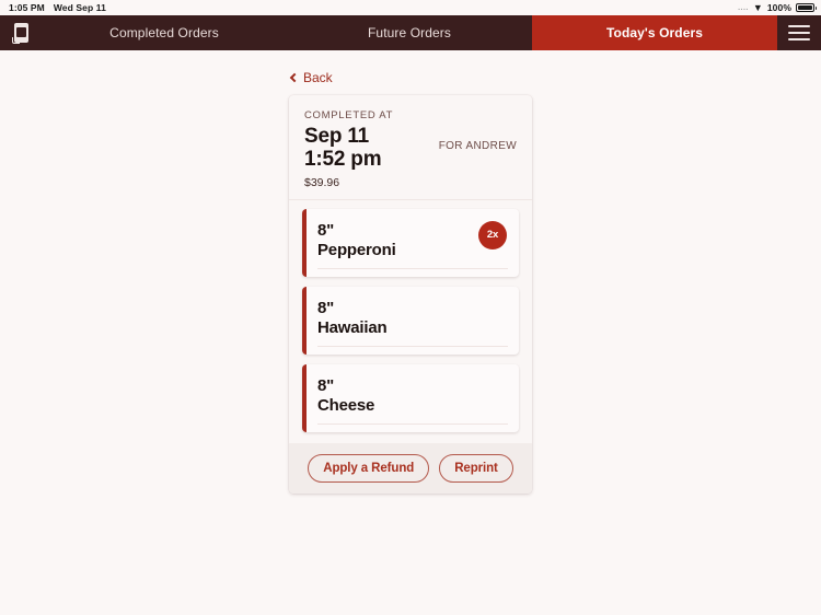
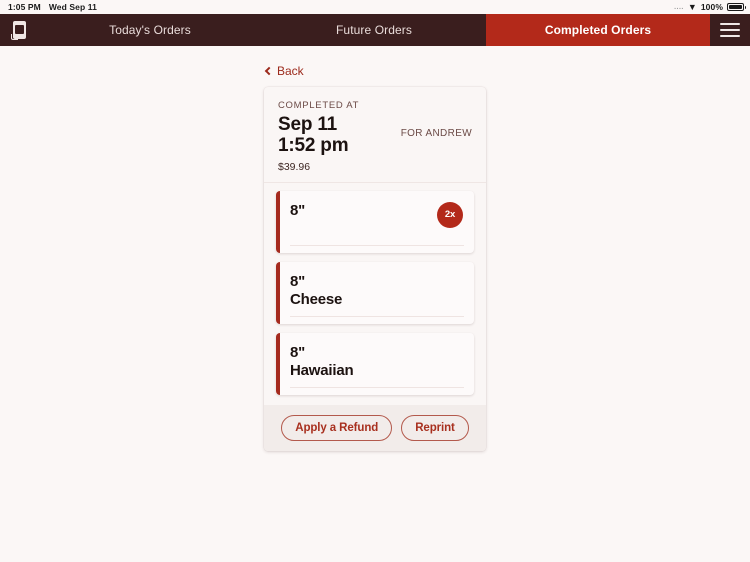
  1:05 PM
  Wed Sep 11
  ▼
  100%
- Completed Orders
+ Today's Orders
  Future Orders
- Today's Orders
+ Completed Orders
  Back
  COMPLETED AT
  Sep 11
  1:52 pm
  $39.96
  FOR ANDREW
  8"
- Pepperoni
  2x
  8"
- Hawaiian
+ Cheese
  8"
- Cheese
+ Hawaiian
  Apply a Refund
  Reprint
